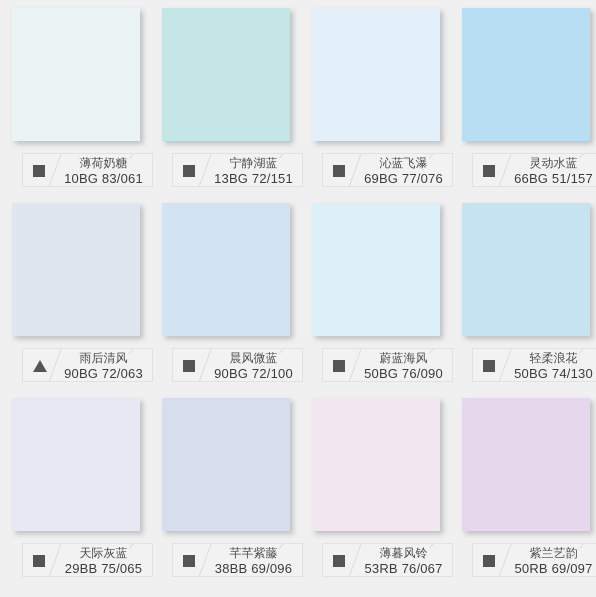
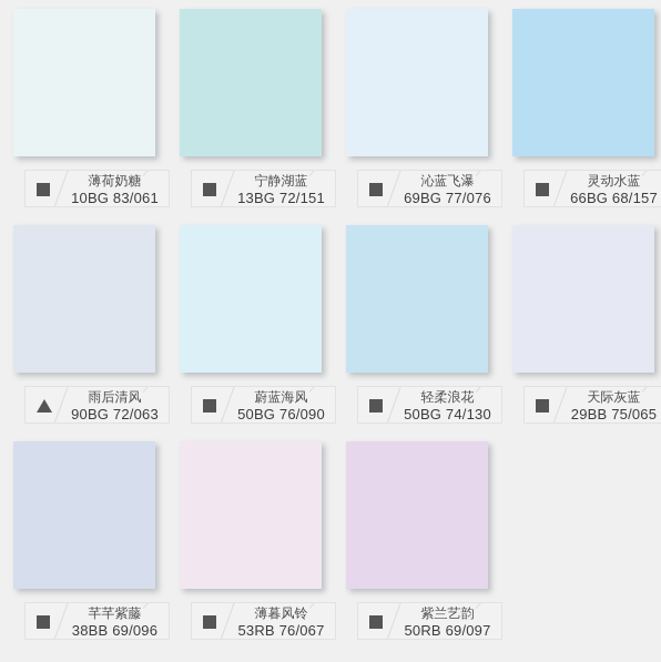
  薄荷奶糖
  10BG 83/061
  宁静湖蓝
  13BG 72/151
  沁蓝飞瀑
  69BG 77/076
  灵动水蓝
- 66BG 51/157
+ 66BG 68/157
  雨后清风
  90BG 72/063
- 晨风微蓝
- 90BG 72/100
  蔚蓝海风
  50BG 76/090
  轻柔浪花
  50BG 74/130
  天际灰蓝
  29BB 75/065
  芊芊紫藤
  38BB 69/096
  薄暮风铃
  53RB 76/067
  紫兰艺韵
  50RB 69/097
